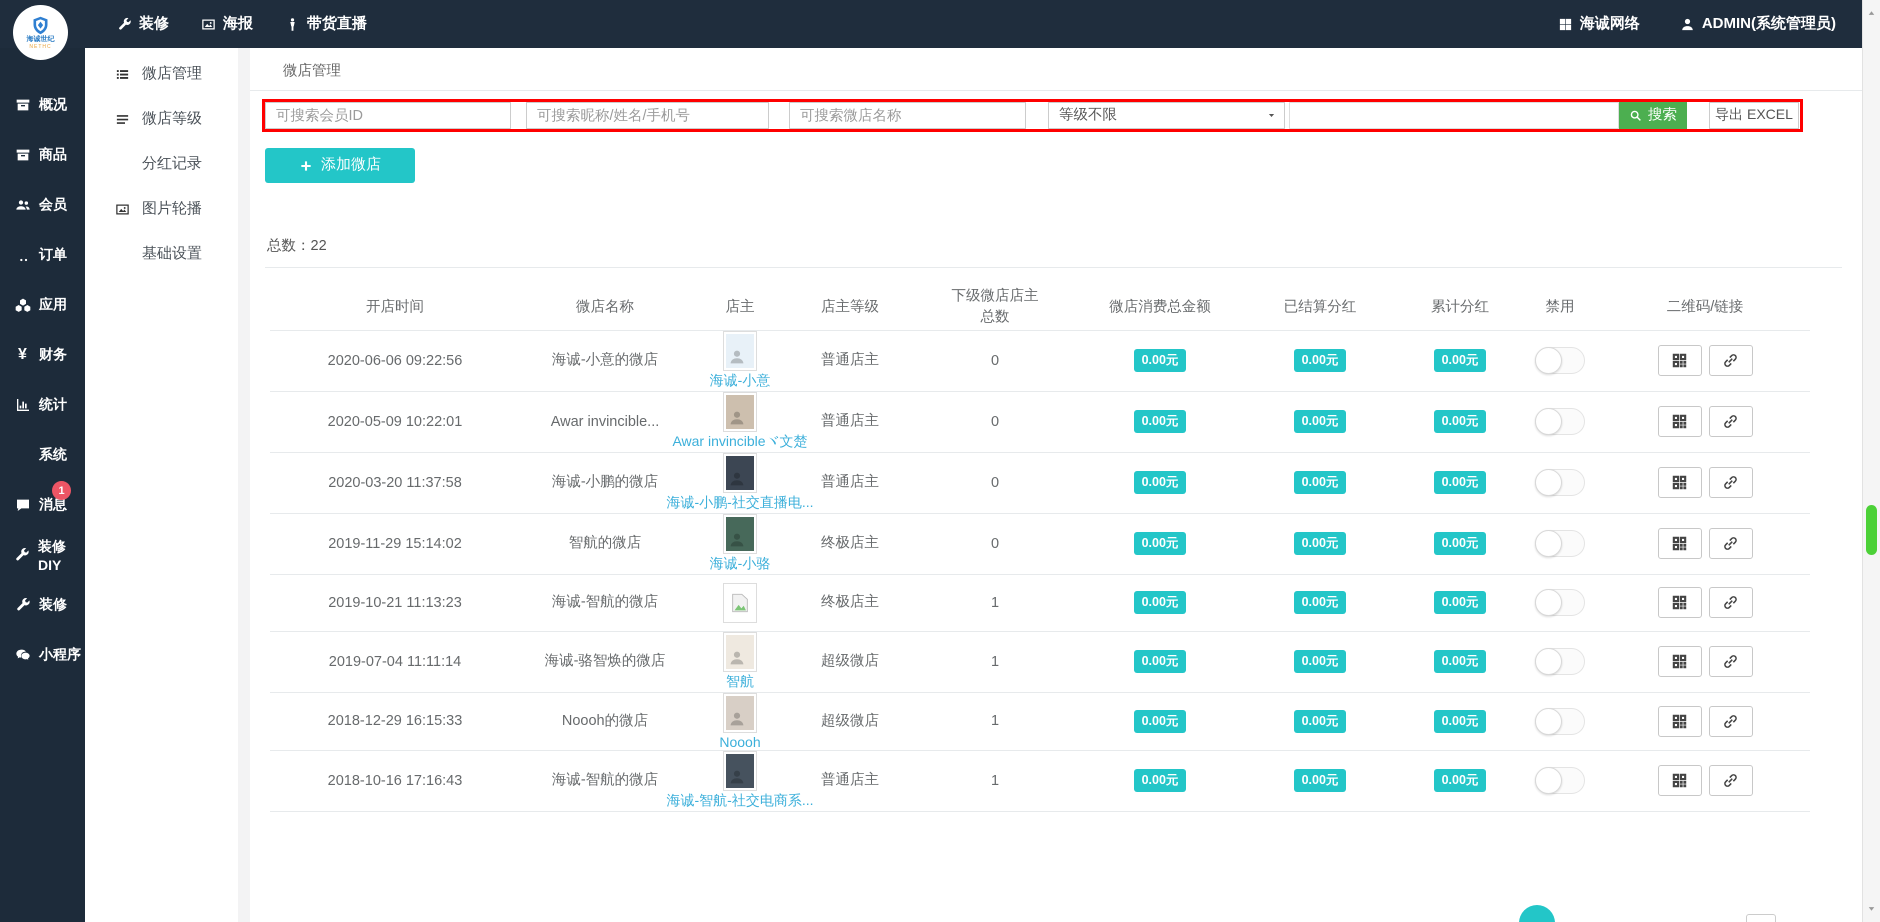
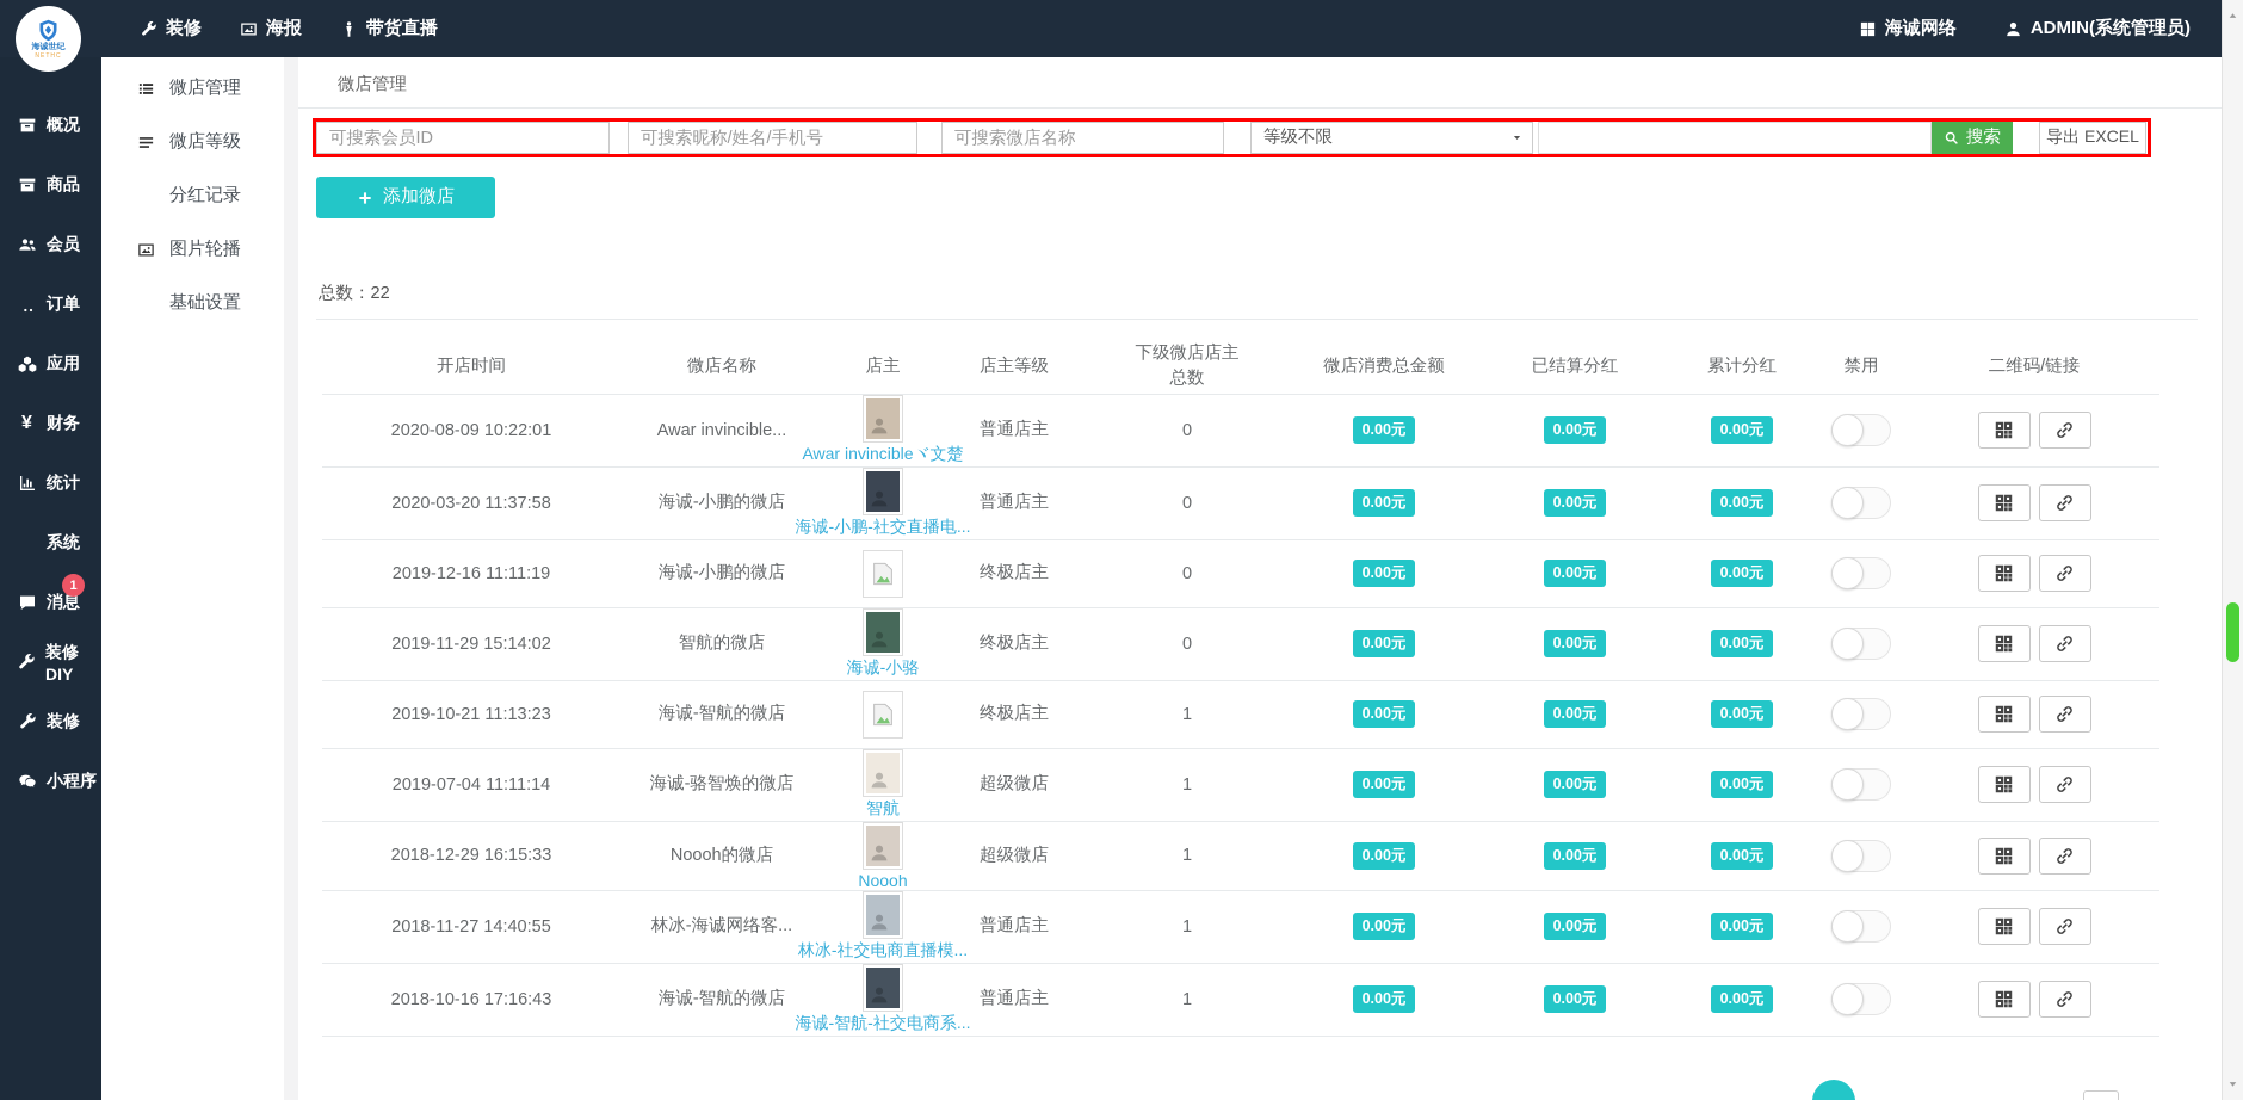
  装修
  海报
  带货直播
  海诚网络
  ADMIN(系统管理员)
  概况
  商品
  会员
  订单
  应用
  ¥
  财务
  统计
  系统
  消息
  1
  装修DIY
  装修
  小程序
  微店管理
  微店等级
  分红记录
  图片轮播
  基础设置
  微店管理
  可搜索会员ID
  可搜索昵称/姓名/手机号
  可搜索微店名称
  等级不限
  搜索
  导出 EXCEL
  添加微店
  总数：22
  开店时间	微店名称	店主	店主等级	下级微店店主总数	微店消费总金额	已结算分红	累计分红	禁用	二维码/链接
- 2020-06-06 09:22:56	海诚-小意的微店	海诚-小意	普通店主	0	0.00元	0.00元	0.00元
- 2020-05-09 10:22:01	Awar invincible...	Awar invincibleヾ文楚	普通店主	0	0.00元	0.00元	0.00元
+ 2020-08-09 10:22:01	Awar invincible...	Awar invincibleヾ文楚	普通店主	0	0.00元	0.00元	0.00元
  2020-03-20 11:37:58	海诚-小鹏的微店	海诚-小鹏-社交直播电...	普通店主	0	0.00元	0.00元	0.00元
+ 2019-12-16 11:11:19	海诚-小鹏的微店		终极店主	0	0.00元	0.00元	0.00元
  2019-11-29 15:14:02	智航的微店	海诚-小骆	终极店主	0	0.00元	0.00元	0.00元
  2019-10-21 11:13:23	海诚-智航的微店		终极店主	1	0.00元	0.00元	0.00元
  2019-07-04 11:11:14	海诚-骆智焕的微店	智航	超级微店	1	0.00元	0.00元	0.00元
  2018-12-29 16:15:33	Noooh的微店	Noooh	超级微店	1	0.00元	0.00元	0.00元
+ 2018-11-27 14:40:55	林冰-海诚网络客...	林冰-社交电商直播模...	普通店主	1	0.00元	0.00元	0.00元
  2018-10-16 17:16:43	海诚-智航的微店	海诚-智航-社交电商系...	普通店主	1	0.00元	0.00元	0.00元
